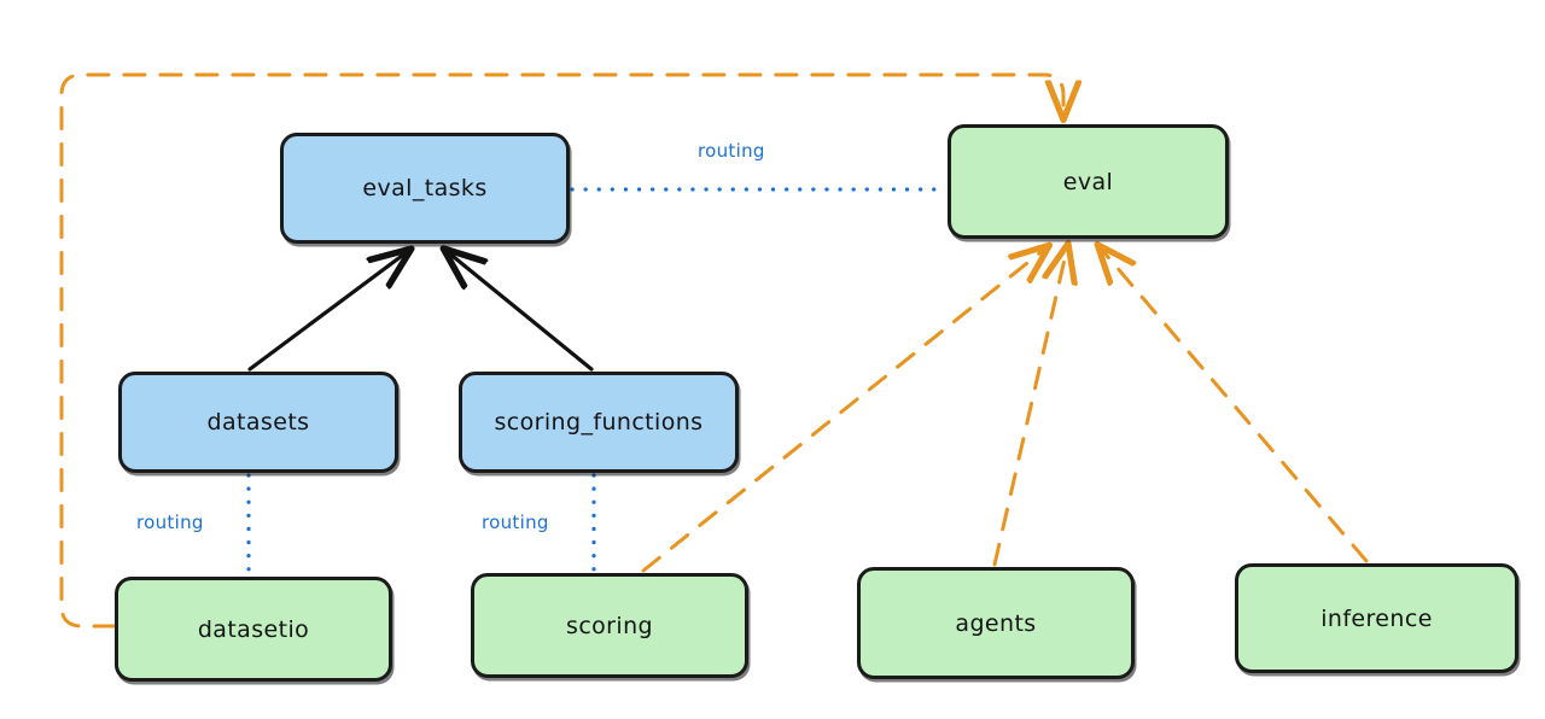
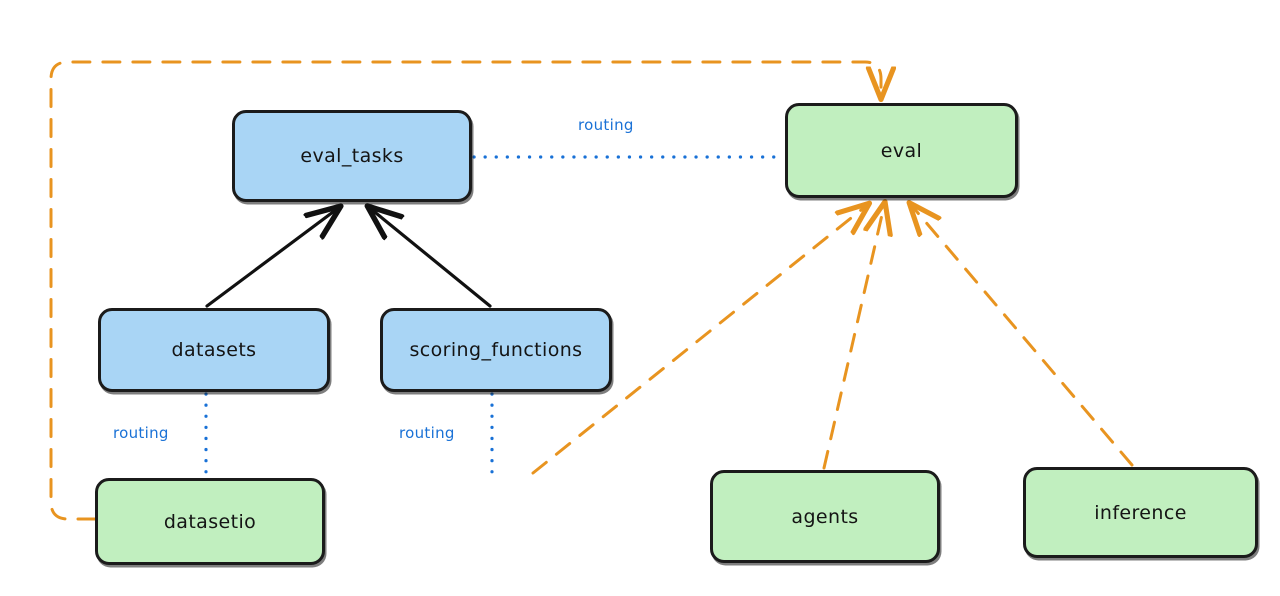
  eval_tasks
  eval
  datasets
  scoring_functions
  datasetio
- scoring
  agents
  inference
  routing
  routing
  routing
